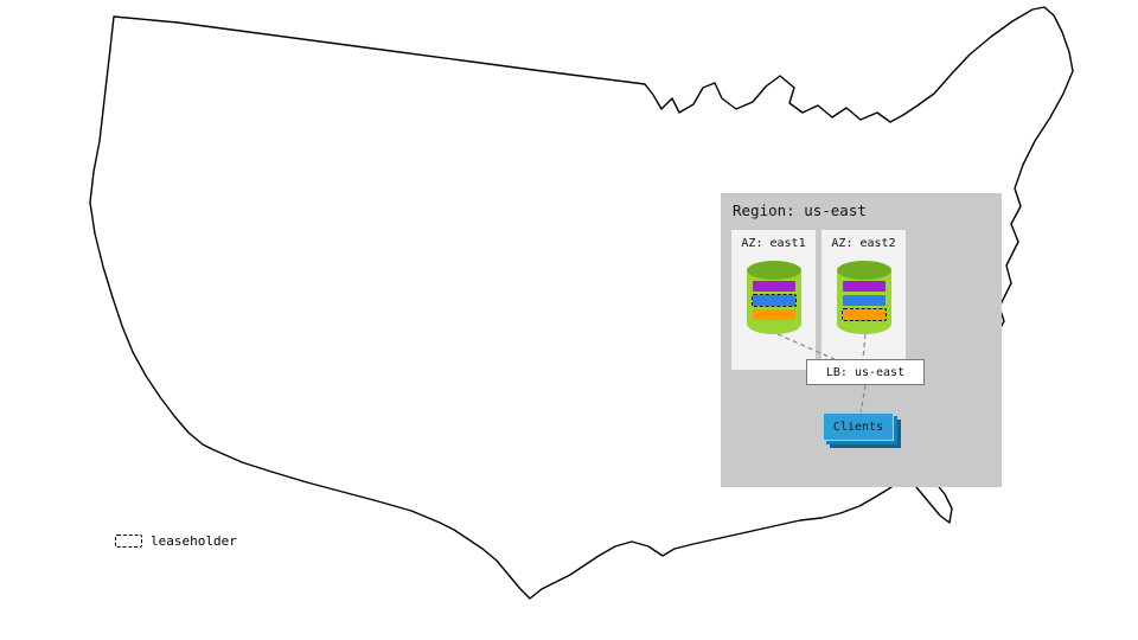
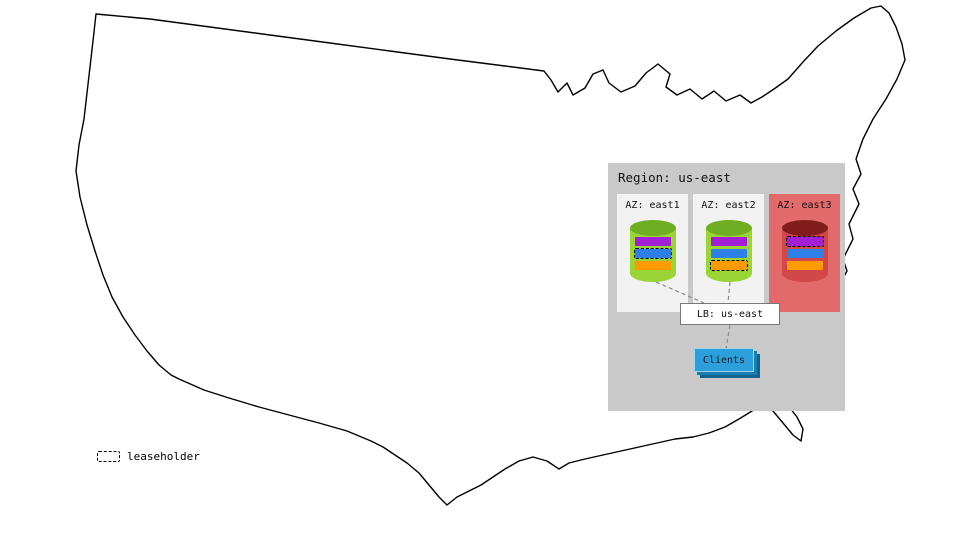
  Region: us-east
  AZ: east1
  AZ: east2
+ AZ: east3
  LB: us-east
  Clients
  leaseholder
